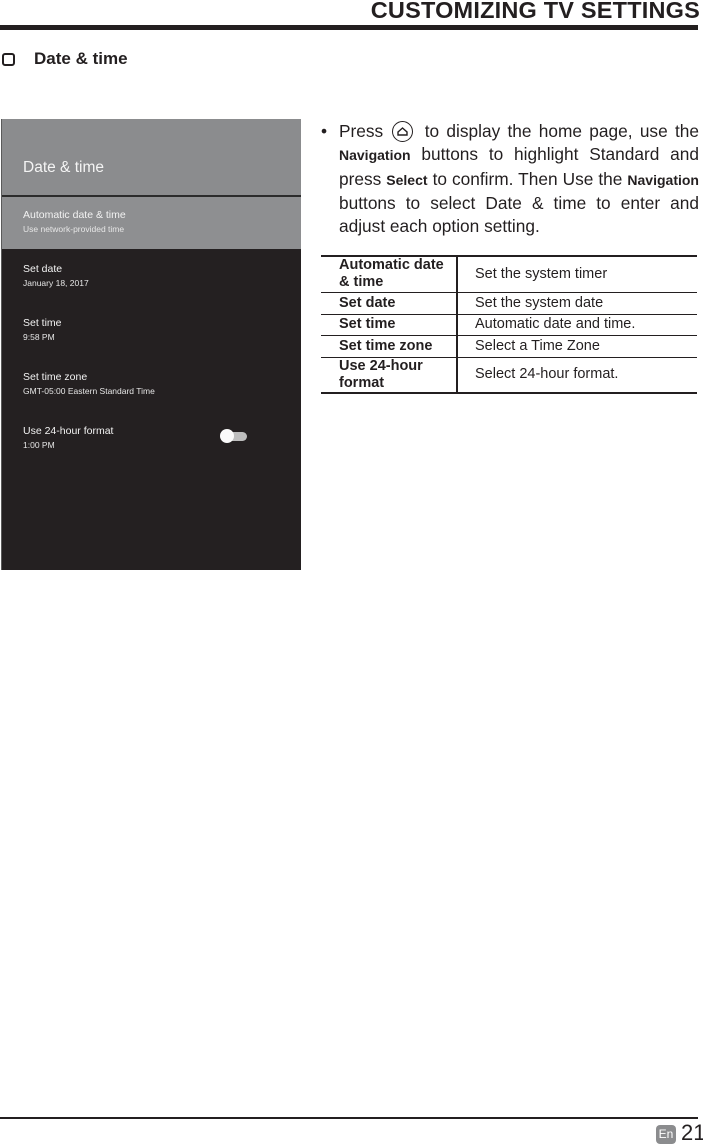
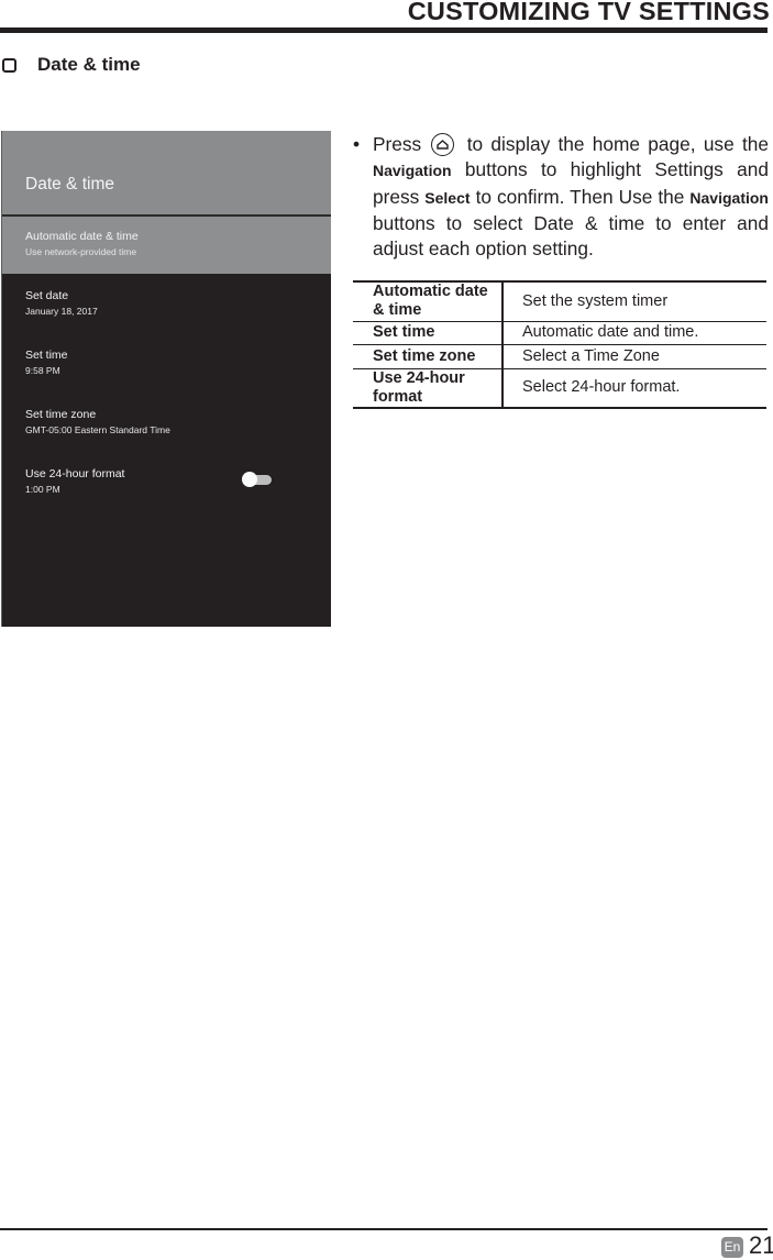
  CUSTOMIZING TV SETTINGS
  Date & time
  Date & time
  Automatic date & time
  Use network-provided time
  Set date
  January 18, 2017
  Set time
  9:58 PM
  Set time zone
  GMT-05:00 Eastern Standard Time
  Use 24-hour format
  1:00 PM
  •
- Press to display the home page, use the Navigation buttons to highlight Standard and press Select to confirm. Then Use the Navigation buttons to select Date & time to enter and adjust each option setting.
+ Press to display the home page, use the Navigation buttons to highlight Settings and press Select to confirm. Then Use the Navigation buttons to select Date & time to enter and adjust each option setting.
  Automatic date & time	Set the system timer
- Set date	Set the system date
  Set time	Automatic date and time.
  Set time zone	Select a Time Zone
  Use 24-hour format	Select 24-hour format.
  En
  21
